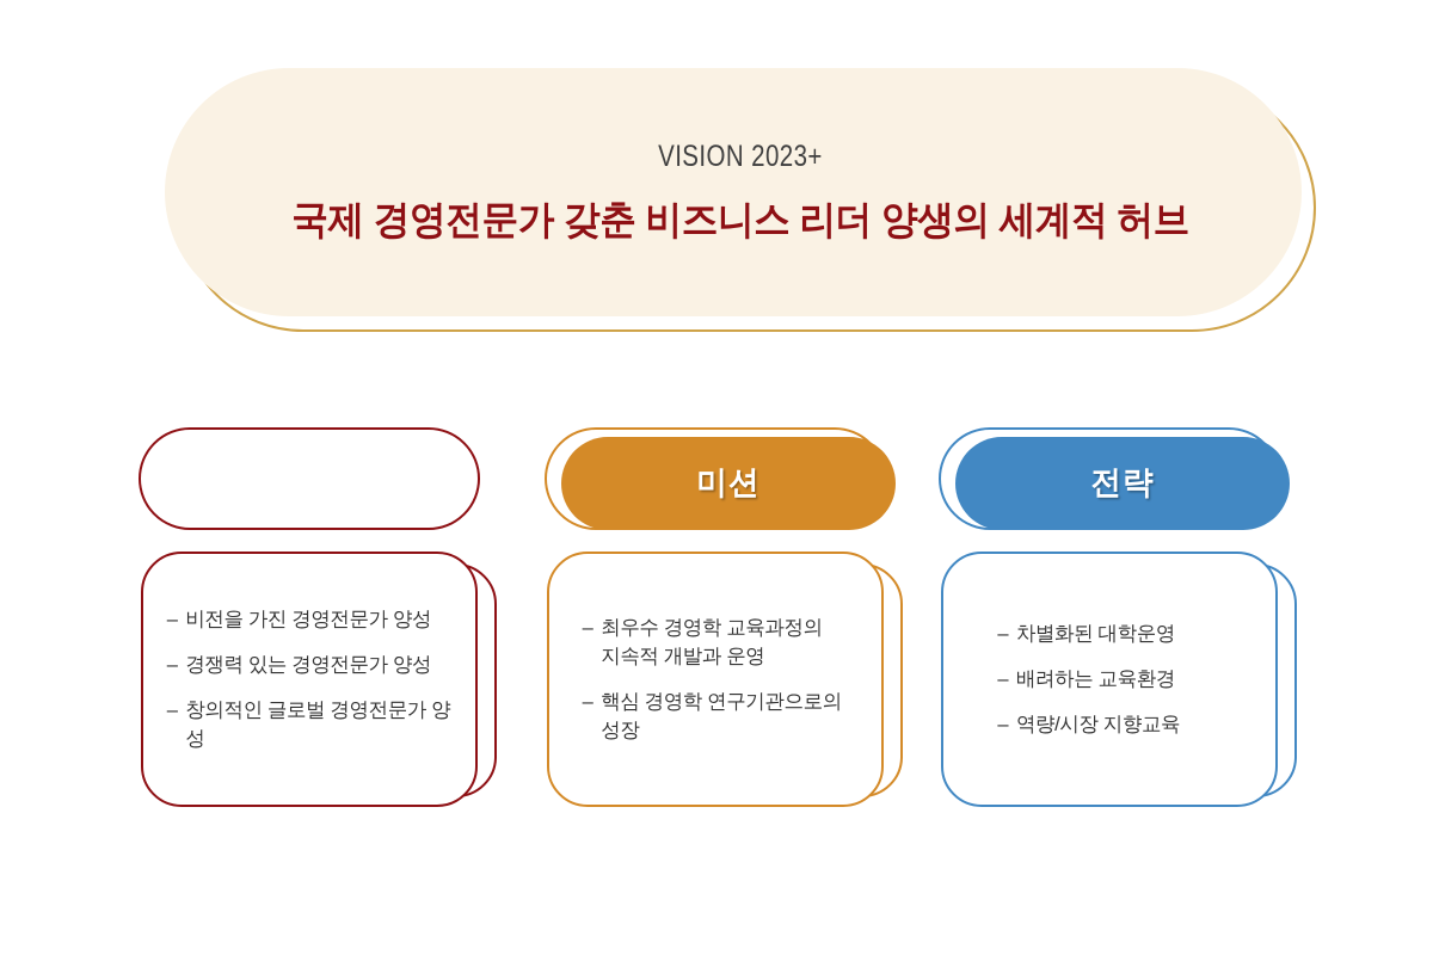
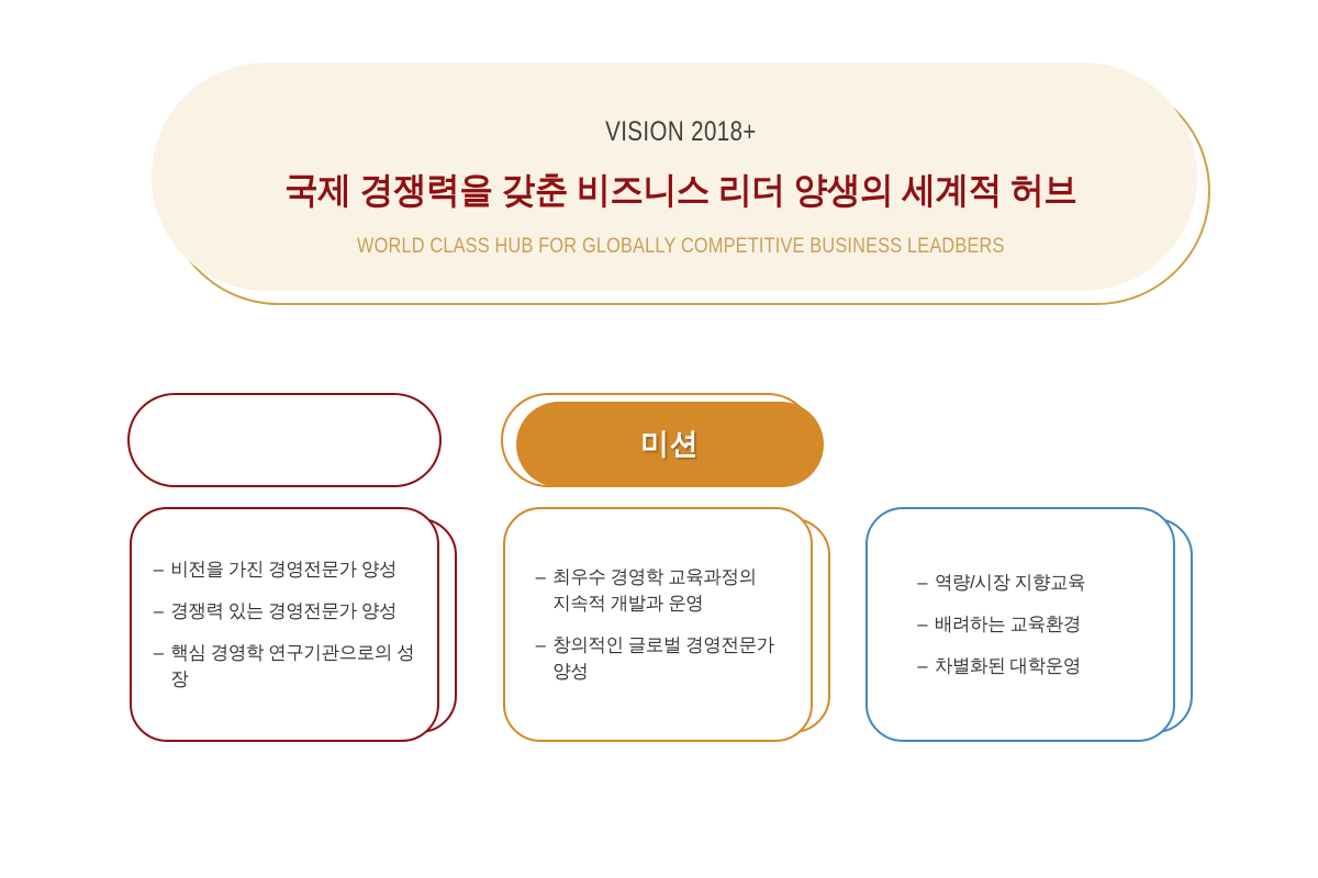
- VISION 2023+
+ VISION 2018+
- 국제 경영전문가 갖춘 비즈니스 리더 양생의 세계적 허브
+ 국제 경쟁력을 갖춘 비즈니스 리더 양생의 세계적 허브
+ WORLD CLASS HUB FOR GLOBALLY COMPETITIVE BUSINESS LEADBERS
  –
  비전을 가진 경영전문가 양성
  –
  경쟁력 있는 경영전문가 양성
  –
- 창의적인 글로벌 경영전문가 양성
+ 핵심 경영학 연구기관으로의 성장
  미션
  –
  최우수 경영학 교육과정의
  지속적 개발과 운영
  –
- 핵심 경영학 연구기관으로의 성장
+ 창의적인 글로벌 경영전문가 양성
- 전략
  –
- 차별화된 대학운영
+ 역량/시장 지향교육
  –
  배려하는 교육환경
  –
- 역량/시장 지향교육
+ 차별화된 대학운영
